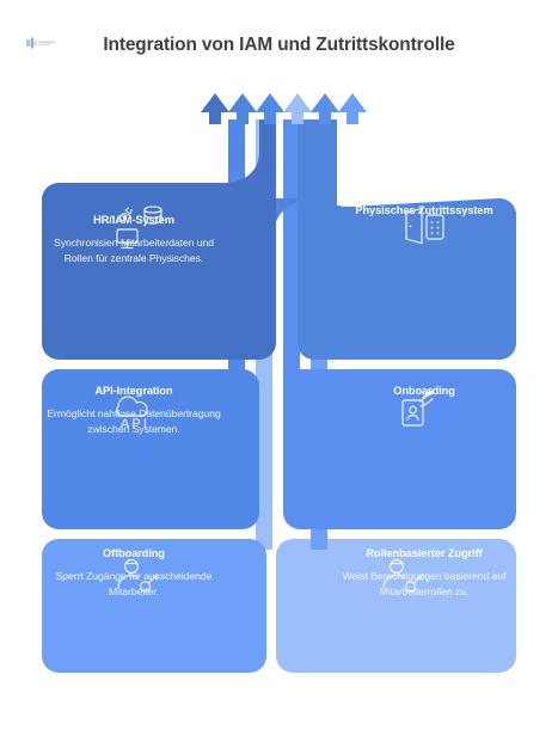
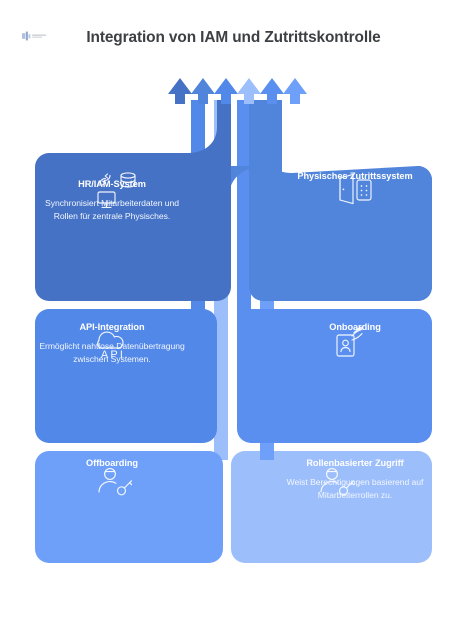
  Integration von IAM und Zutrittskontrolle
  API
  HR/IAM-System
  Synchronisiert Mitarbeiterdaten und Rollen für zentrale Physisches.
  Physisches Zutrittssystem
  API-Integration
  Ermöglicht nahtlose Datenübertragung zwischen Systemen.
  Onboarding
  Offboarding
- Sperrt Zugänge für ausscheidende Mitarbeiter.
  Rollenbasierter Zugriff
  Weist Berechtigungen basierend auf Mitarbeiterrollen zu.
